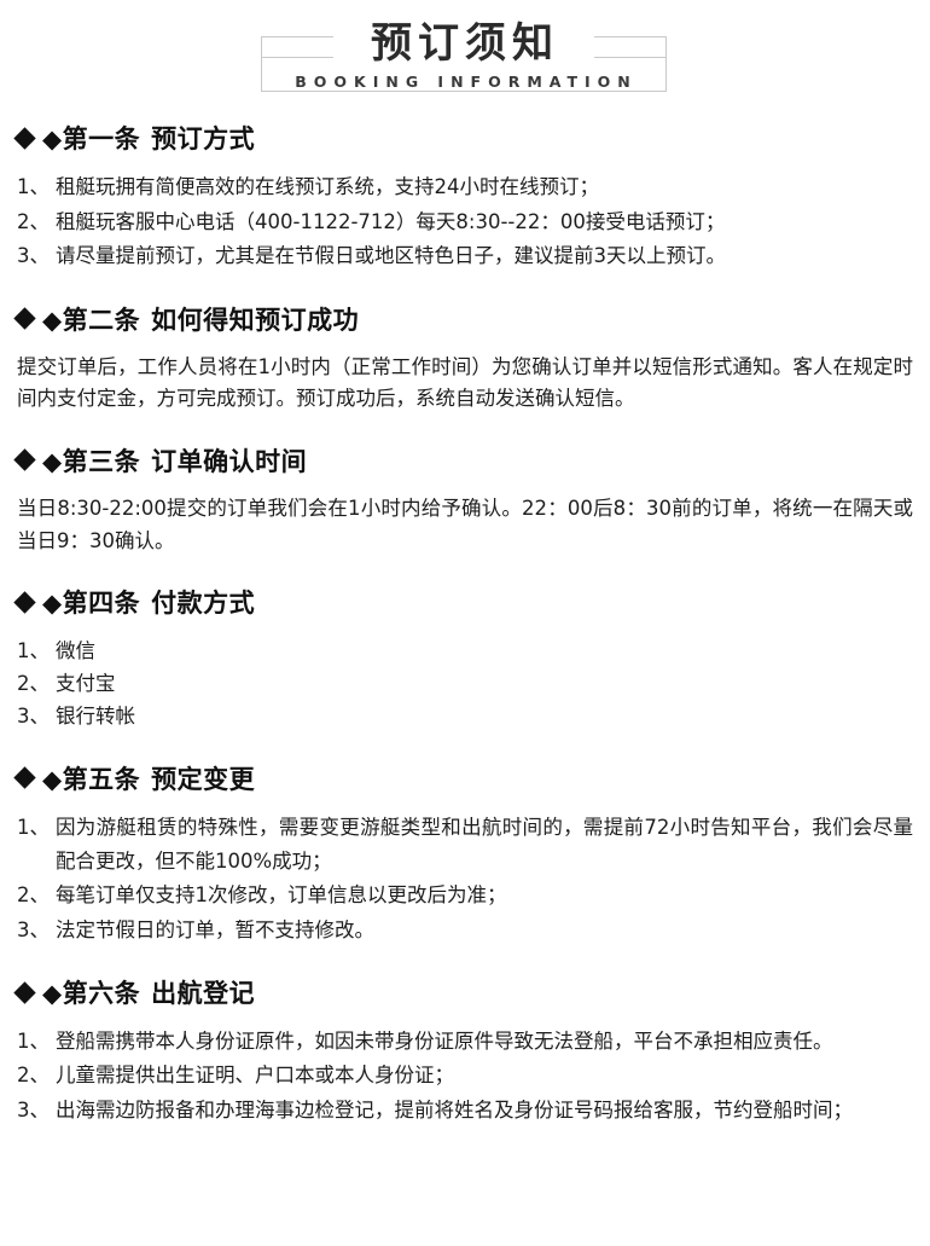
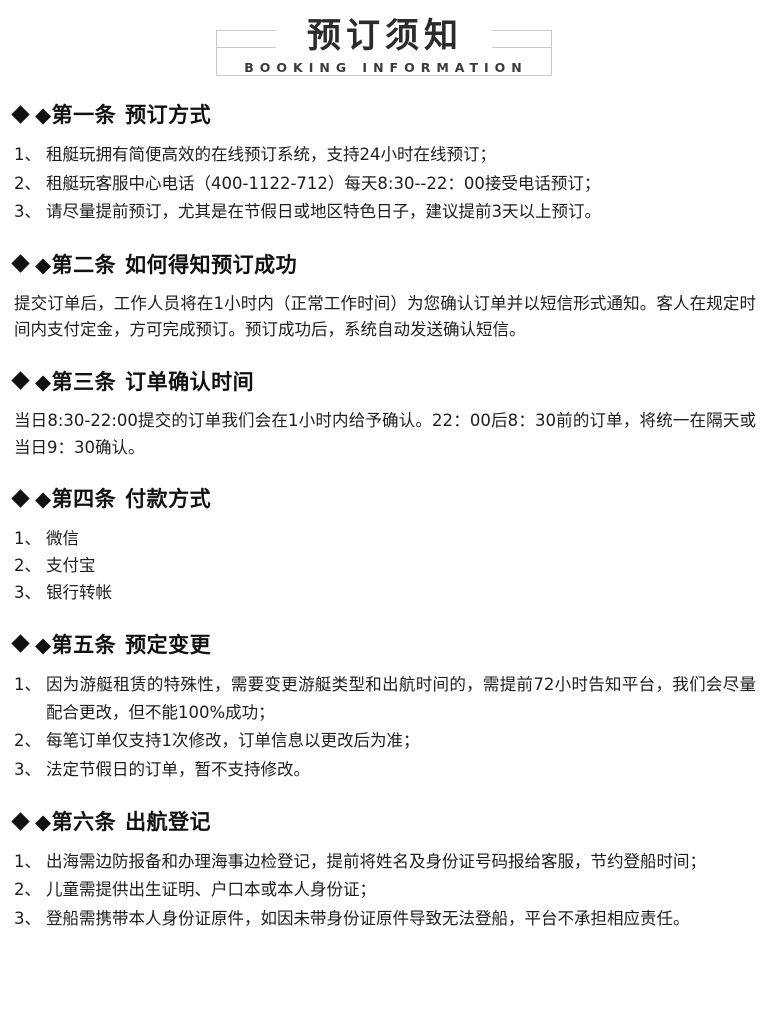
  预订须知
  BOOKING INFORMATION
  ◆第一条
  预订方式
  1、
  租艇玩拥有简便高效的在线预订系统，支持24小时在线预订；
  2、
  租艇玩客服中心电话（400-1122-712）每天8:30--22：00接受电话预订；
  3、
  请尽量提前预订，尤其是在节假日或地区特色日子，建议提前3天以上预订。
  ◆第二条
  如何得知预订成功
  提交订单后，工作人员将在1小时内（正常工作时间）为您确认订单并以短信形式通知。客人在规定时间内支付定金，方可完成预订。预订成功后，系统自动发送确认短信。
  ◆第三条
  订单确认时间
  当日8:30-22:00提交的订单我们会在1小时内给予确认。22：00后8：30前的订单，将统一在隔天或当日9：30确认。
  ◆第四条
  付款方式
  1、
  微信
  2、
  支付宝
  3、
  银行转帐
  ◆第五条
  预定变更
  1、
  因为游艇租赁的特殊性，需要变更游艇类型和出航时间的，需提前72小时告知平台，我们会尽量配合更改，但不能100%成功；
  2、
  每笔订单仅支持1次修改，订单信息以更改后为准；
  3、
  法定节假日的订单，暂不支持修改。
  ◆第六条
  出航登记
  1、
- 登船需携带本人身份证原件，如因未带身份证原件导致无法登船，平台不承担相应责任。
+ 出海需边防报备和办理海事边检登记，提前将姓名及身份证号码报给客服，节约登船时间；
  2、
  儿童需提供出生证明、户口本或本人身份证；
  3、
- 出海需边防报备和办理海事边检登记，提前将姓名及身份证号码报给客服，节约登船时间；
+ 登船需携带本人身份证原件，如因未带身份证原件导致无法登船，平台不承担相应责任。
